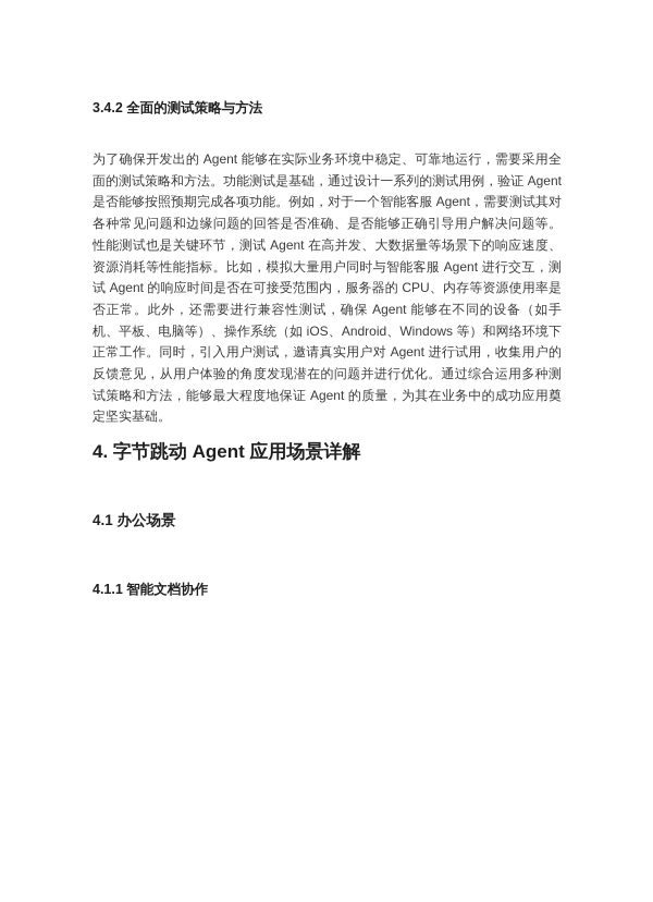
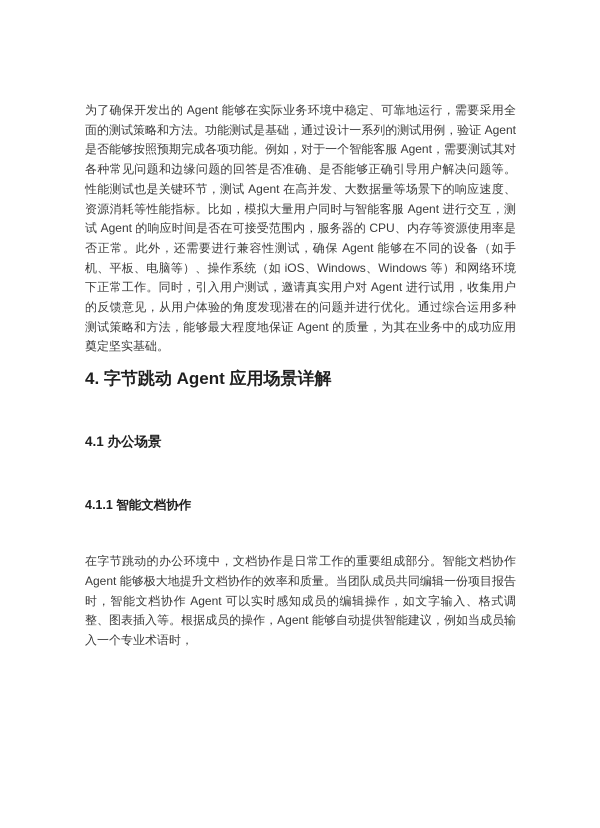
- 3.4.2 全面的测试策略与方法
- 为了确保开发出的 Agent 能够在实际业务环境中稳定、可靠地运行，需要采用全面的测试策略和方法。功能测试是基础，通过设计一系列的测试用例，验证 Agent 是否能够按照预期完成各项功能。例如，对于一个智能客服 Agent，需要测试其对各种常见问题和边缘问题的回答是否准确、是否能够正确引导用户解决问题等。性能测试也是关键环节，测试 Agent 在高并发、大数据量等场景下的响应速度、资源消耗等性能指标。比如，模拟大量用户同时与智能客服 Agent 进行交互，测试 Agent 的响应时间是否在可接受范围内，服务器的 CPU、内存等资源使用率是否正常。此外，还需要进行兼容性测试，确保 Agent 能够在不同的设备（如手机、平板、电脑等）、操作系统（如 iOS、Android、Windows 等）和网络环境下正常工作。同时，引入用户测试，邀请真实用户对 Agent 进行试用，收集用户的反馈意见，从用户体验的角度发现潜在的问题并进行优化。通过综合运用多种测试策略和方法，能够最大程度地保证 Agent 的质量，为其在业务中的成功应用奠定坚实基础。
+ 为了确保开发出的 Agent 能够在实际业务环境中稳定、可靠地运行，需要采用全面的测试策略和方法。功能测试是基础，通过设计一系列的测试用例，验证 Agent 是否能够按照预期完成各项功能。例如，对于一个智能客服 Agent，需要测试其对各种常见问题和边缘问题的回答是否准确、是否能够正确引导用户解决问题等。性能测试也是关键环节，测试 Agent 在高并发、大数据量等场景下的响应速度、资源消耗等性能指标。比如，模拟大量用户同时与智能客服 Agent 进行交互，测试 Agent 的响应时间是否在可接受范围内，服务器的 CPU、内存等资源使用率是否正常。此外，还需要进行兼容性测试，确保 Agent 能够在不同的设备（如手机、平板、电脑等）、操作系统（如 iOS、Windows、Windows 等）和网络环境下正常工作。同时，引入用户测试，邀请真实用户对 Agent 进行试用，收集用户的反馈意见，从用户体验的角度发现潜在的问题并进行优化。通过综合运用多种测试策略和方法，能够最大程度地保证 Agent 的质量，为其在业务中的成功应用奠定坚实基础。
  4. 字节跳动 Agent 应用场景详解
  4.1 办公场景
  4.1.1 智能文档协作
+ 在字节跳动的办公环境中，文档协作是日常工作的重要组成部分。智能文档协作 Agent 能够极大地提升文档协作的效率和质量。当团队成员共同编辑一份项目报告时，智能文档协作 Agent 可以实时感知成员的编辑操作，如文字输入、格式调整、图表插入等。根据成员的操作，Agent 能够自动提供智能建议，例如当成员输入一个专业术语时，
